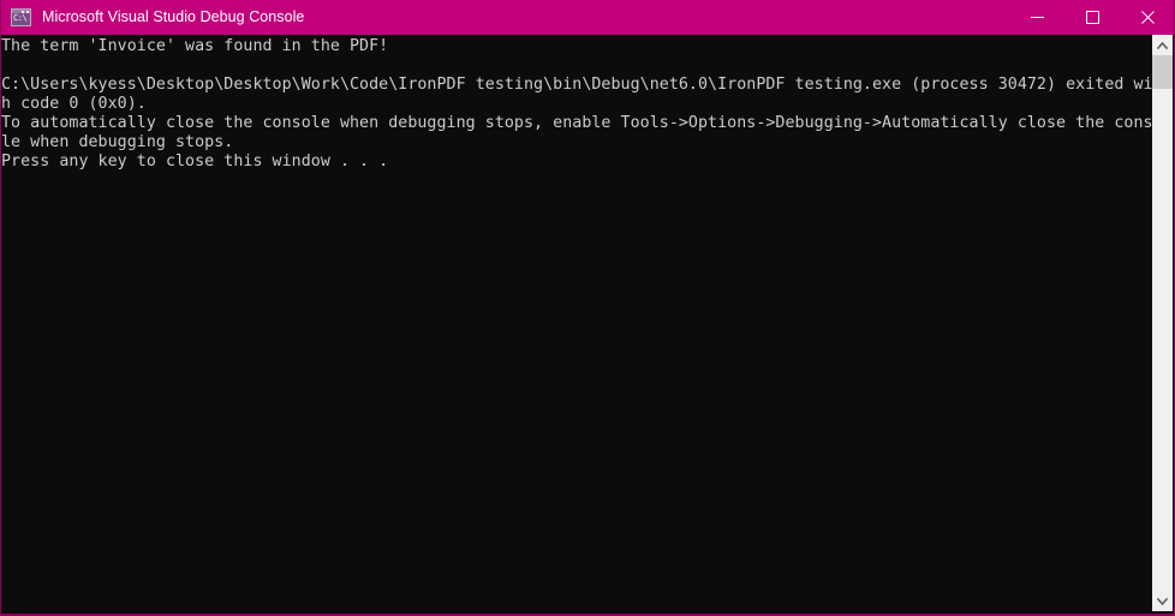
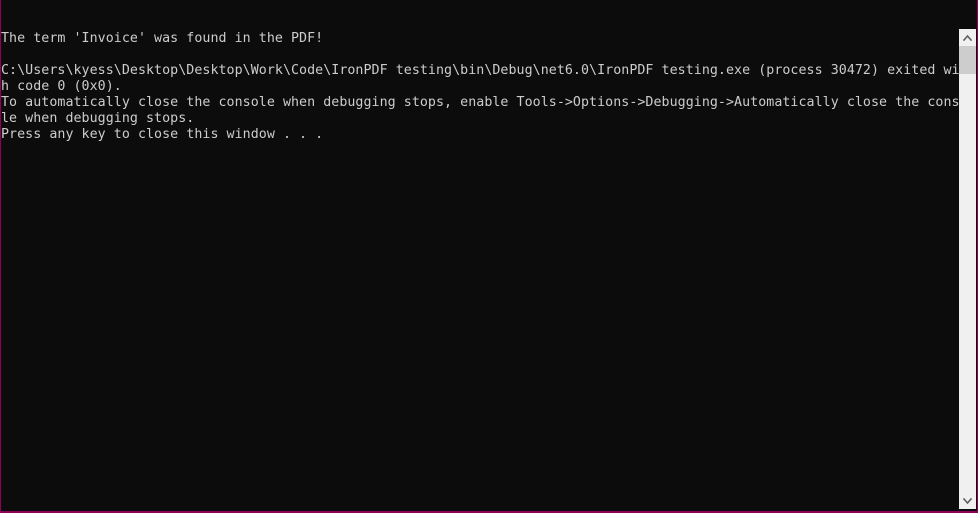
- C:\
- Microsoft Visual Studio Debug Console
  The term 'Invoice' was found in the PDF!
  C:\Users\kyess\Desktop\Desktop\Work\Code\IronPDF testing\bin\Debug\net6.0\IronPDF testing.exe (process 30472) exited wi
  h code 0 (0x0).
  To automatically close the console when debugging stops, enable Tools->Options->Debugging->Automatically close the cons
  le when debugging stops.
  Press any key to close this window . . .
